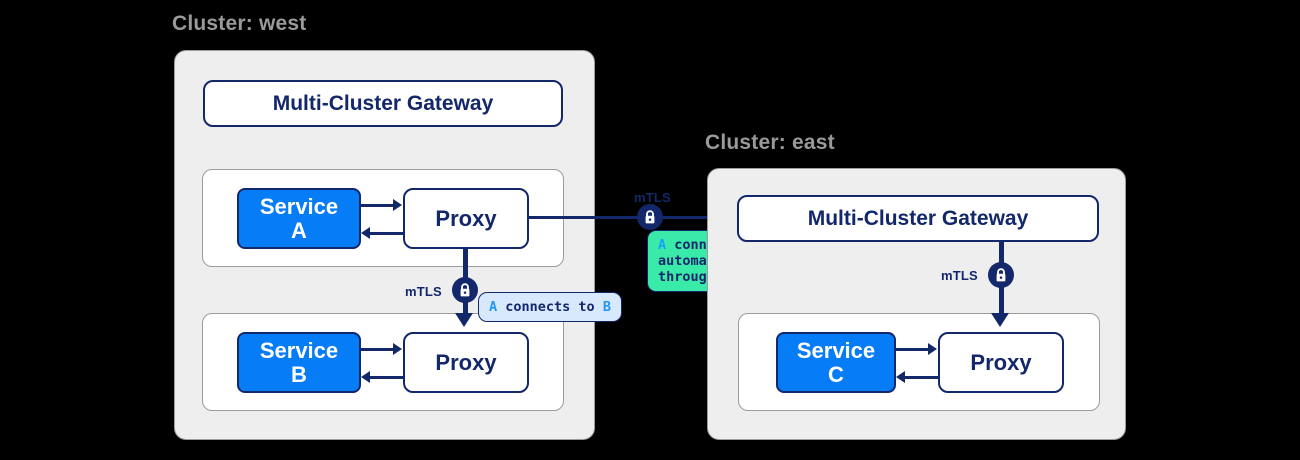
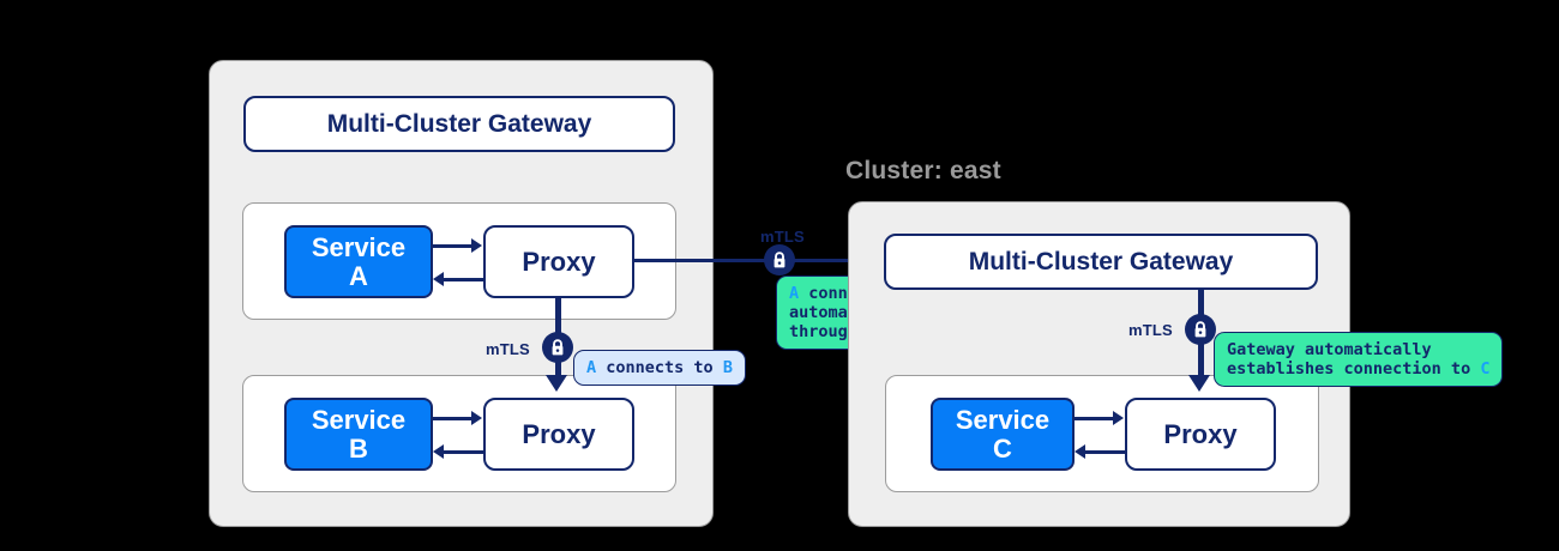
- Cluster: west
  Multi-Cluster Gateway
  Service
  A
  Proxy
  Service
  B
  Proxy
  mTLS
  A connects to B
  mTLS
  Cluster: east
  Multi-Cluster Gateway
  Service
  C
  Proxy
  mTLS
+ Gateway automatically establishes connection to C
